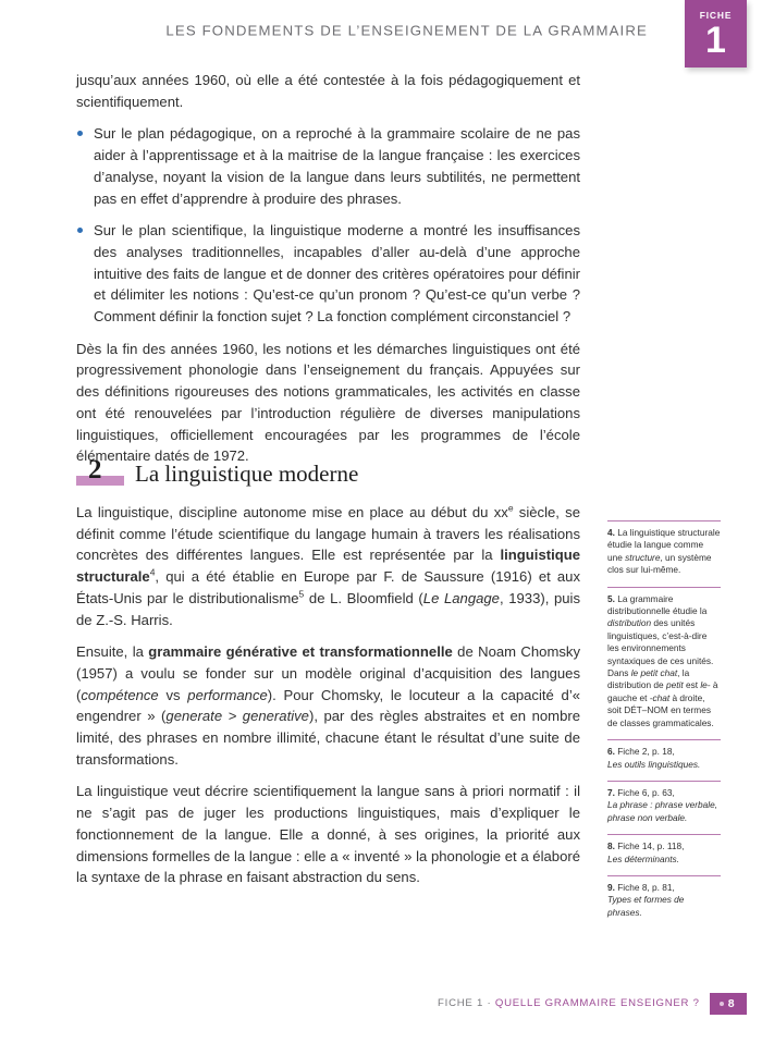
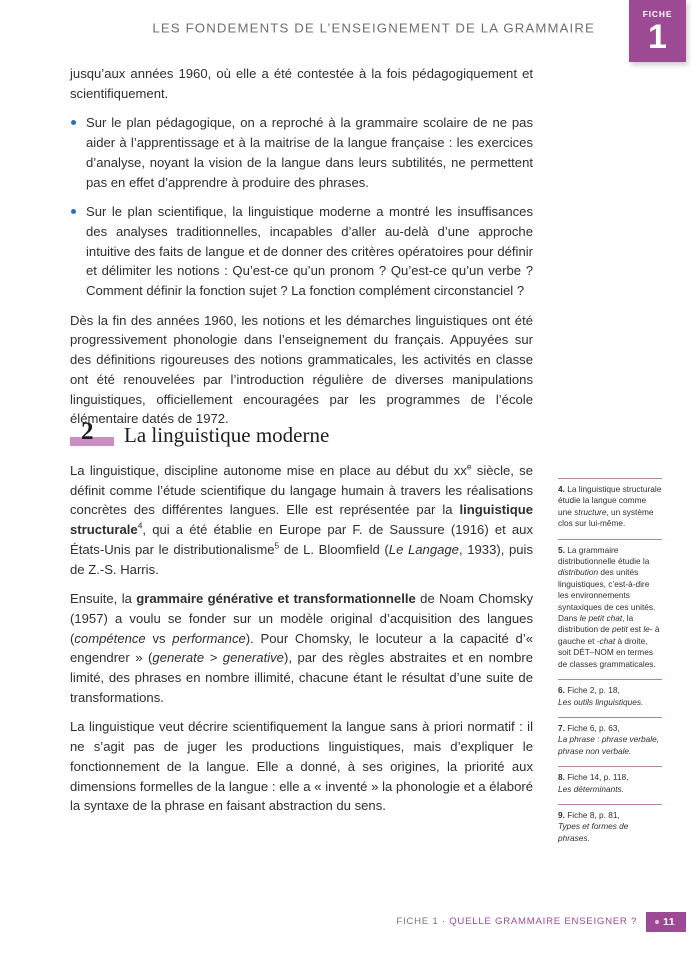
  LES FONDEMENTS DE L’ENSEIGNEMENT DE LA GRAMMAIRE
  FICHE
  1
  jusqu’aux années 1960, où elle a été contestée à la fois pédagogiquement et scientifiquement.
  Sur le plan pédagogique, on a reproché à la grammaire scolaire de ne pas aider à l’apprentissage et à la maitrise de la langue française : les exercices d’analyse, noyant la vision de la langue dans leurs subtilités, ne permettent pas en effet d’apprendre à produire des phrases.
  Sur le plan scientifique, la linguistique moderne a montré les insuffisances des analyses traditionnelles, incapables d’aller au-delà d’une approche intuitive des faits de langue et de donner des critères opératoires pour définir et délimiter les notions : Qu’est-ce qu’un pronom ? Qu’est-ce qu’un verbe ? Comment définir la fonction sujet ? La fonction complément circonstanciel ?
  Dès la fin des années 1960, les notions et les démarches linguistiques ont été progressivement phonologie dans l’enseignement du français. Appuyées sur des définitions rigoureuses des notions grammaticales, les activités en classe ont été renouvelées par l’introduction régulière de diverses manipulations linguistiques, officiellement encouragées par les programmes de l’école élémentaire datés de 1972.
  2
  La linguistique moderne
  La linguistique, discipline autonome mise en place au début du xxe siècle, se définit comme l’étude scientifique du langage humain à travers les réalisations concrètes des différentes langues. Elle est représentée par la linguistique structurale4, qui a été établie en Europe par F. de Saussure (1916) et aux États-Unis par le distributionalisme5 de L. Bloomfield (Le Langage, 1933), puis de Z.-S. Harris.
  Ensuite, la grammaire générative et transformationnelle de Noam Chomsky (1957) a voulu se fonder sur un modèle original d’acquisition des langues (compétence vs performance). Pour Chomsky, le locuteur a la capacité d’« engendrer » (generate > generative), par des règles abstraites et en nombre limité, des phrases en nombre illimité, chacune étant le résultat d’une suite de transformations.
  La linguistique veut décrire scientifiquement la langue sans à priori normatif : il ne s’agit pas de juger les productions linguistiques, mais d’expliquer le fonctionnement de la langue. Elle a donné, à ses origines, la priorité aux dimensions formelles de la langue : elle a « inventé » la phonologie et a élaboré la syntaxe de la phrase en faisant abstraction du sens.
  4. La linguistique structurale étudie la langue comme une structure, un système clos sur lui-même.
  5. La grammaire distributionnelle étudie la distribution des unités linguistiques, c’est-à-dire les environnements syntaxiques de ces unités. Dans le petit chat, la distribution de petit est le- à gauche et -chat à droite, soit DÉT–NOM en termes de classes grammaticales.
  6. Fiche 2, p. 18,
  Les outils linguistiques.
  7. Fiche 6, p. 63,
  La phrase : phrase verbale, phrase non verbale.
  8. Fiche 14, p. 118,
  Les déterminants.
  9. Fiche 8, p. 81,
  Types et formes de phrases.
  FICHE 1 · QUELLE GRAMMAIRE ENSEIGNER ?
- 8
+ 11
